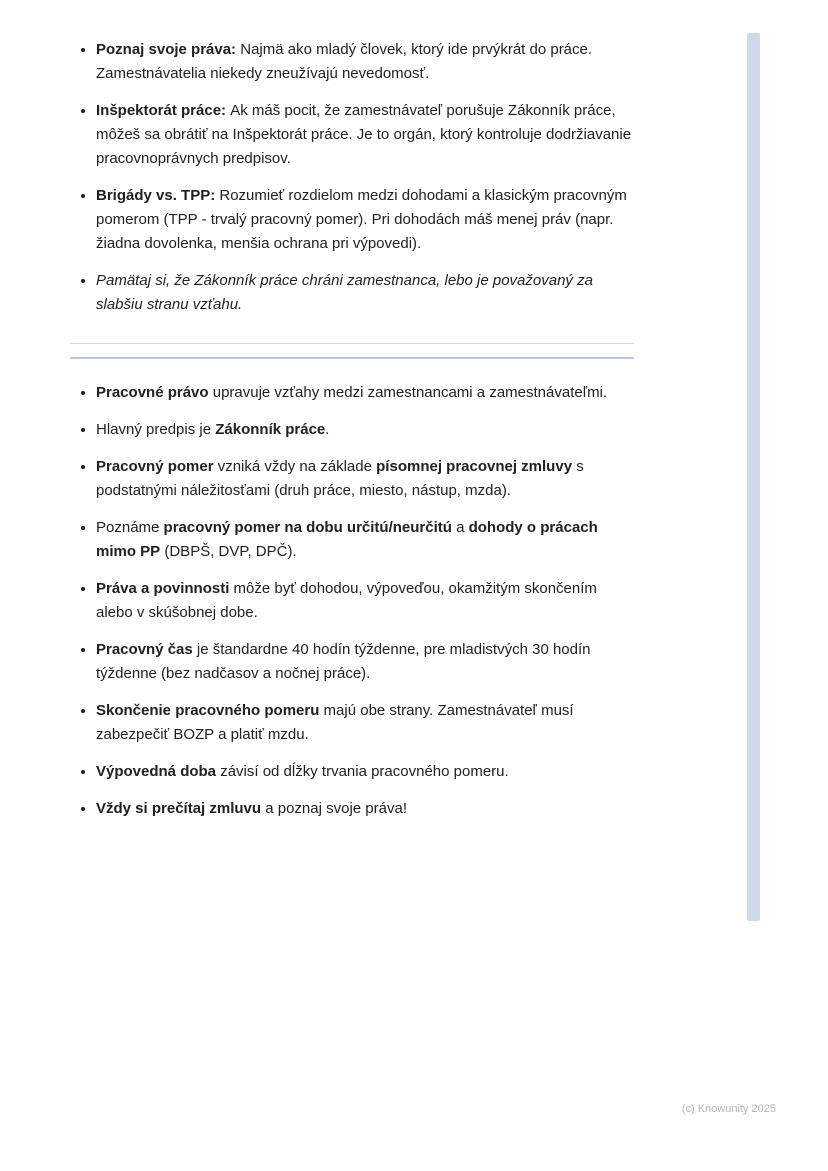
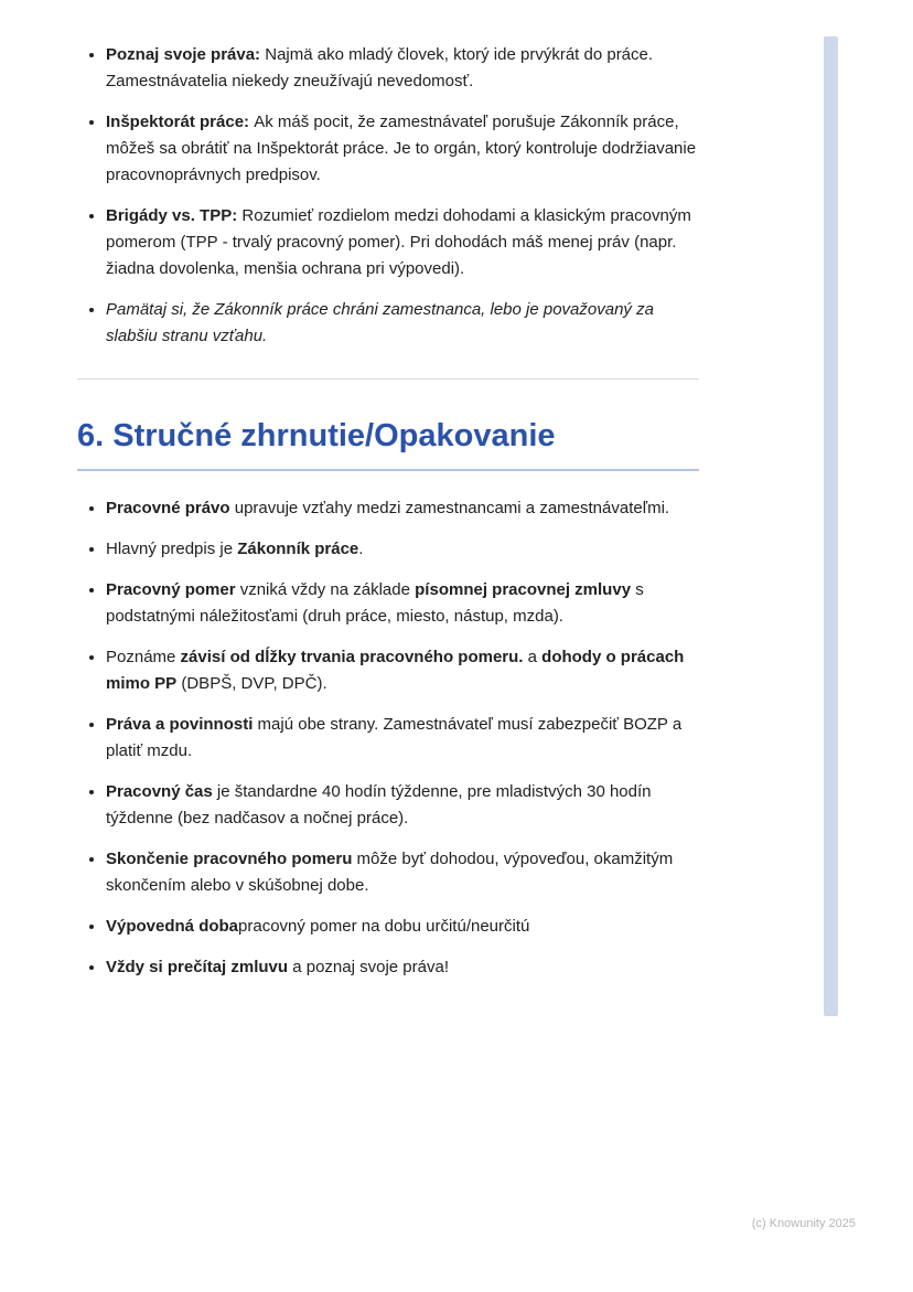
  Poznaj svoje práva: Najmä ako mladý človek, ktorý ide prvýkrát do práce. Zamestnávatelia niekedy zneužívajú nevedomosť.
  Inšpektorát práce: Ak máš pocit, že zamestnávateľ porušuje Zákonník práce, môžeš sa obrátiť na Inšpektorát práce. Je to orgán, ktorý kontroluje dodržiavanie pracovnoprávnych predpisov.
  Brigády vs. TPP: Rozumieť rozdielom medzi dohodami a klasickým pracovným pomerom (TPP - trvalý pracovný pomer). Pri dohodách máš menej práv (napr. žiadna dovolenka, menšia ochrana pri výpovedi).
  Pamätaj si, že Zákonník práce chráni zamestnanca, lebo je považovaný za slabšiu stranu vzťahu.
+ 6. Stručné zhrnutie/Opakovanie
  Pracovné právo upravuje vzťahy medzi zamestnancami a zamestnávateľmi.
  Hlavný predpis je Zákonník práce.
  Pracovný pomer vzniká vždy na základe písomnej pracovnej zmluvy s podstatnými náležitosťami (druh práce, miesto, nástup, mzda).
- Poznáme pracovný pomer na dobu určitú/neurčitú a dohody o prácach mimo PP (DBPŠ, DVP, DPČ).
+ Poznáme závisí od dĺžky trvania pracovného pomeru. a dohody o prácach mimo PP (DBPŠ, DVP, DPČ).
- Práva a povinnosti môže byť dohodou, výpoveďou, okamžitým skončením alebo v skúšobnej dobe.
+ Práva a povinnosti majú obe strany. Zamestnávateľ musí zabezpečiť BOZP a platiť mzdu.
  Pracovný čas je štandardne 40 hodín týždenne, pre mladistvých 30 hodín týždenne (bez nadčasov a nočnej práce).
- Skončenie pracovného pomeru majú obe strany. Zamestnávateľ musí zabezpečiť BOZP a platiť mzdu.
+ Skončenie pracovného pomeru môže byť dohodou, výpoveďou, okamžitým skončením alebo v skúšobnej dobe.
- Výpovedná doba závisí od dĺžky trvania pracovného pomeru.
+ Výpovedná dobapracovný pomer na dobu určitú/neurčitú
  Vždy si prečítaj zmluvu a poznaj svoje práva!
  (c) Knowunity 2025
